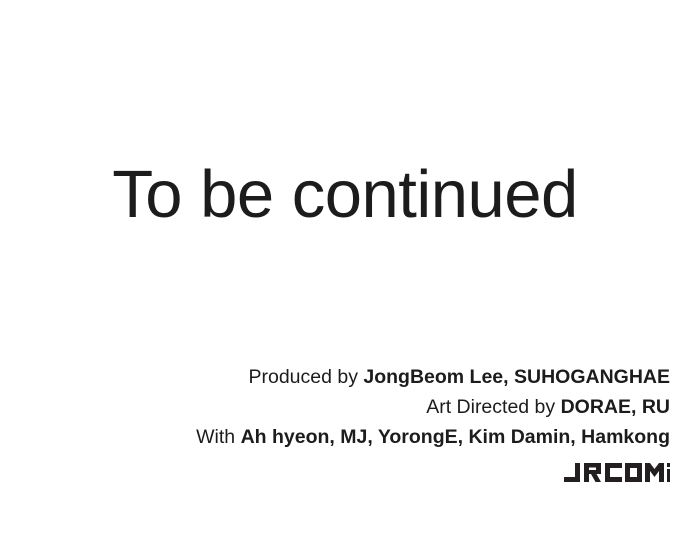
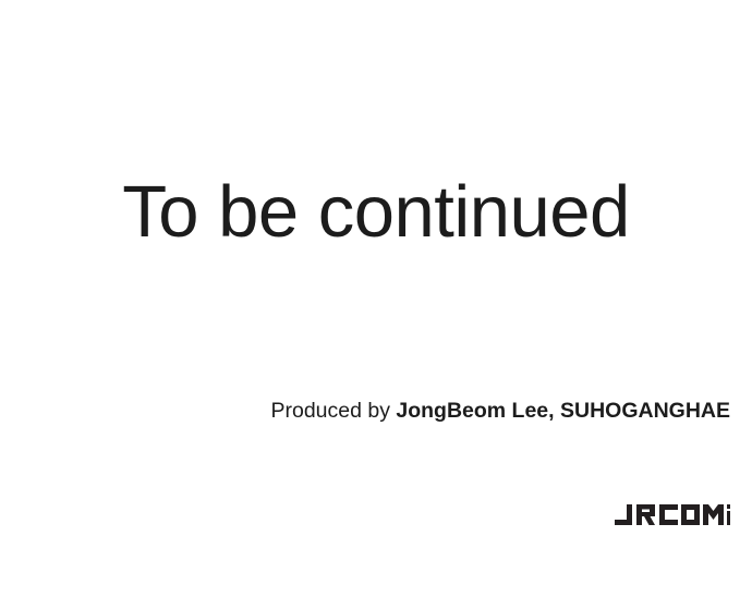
  To be continued
  Produced by JongBeom Lee, SUHOGANGHAE
- Art Directed by DORAE, RU
- With Ah hyeon, MJ, YorongE, Kim Damin, Hamkong
